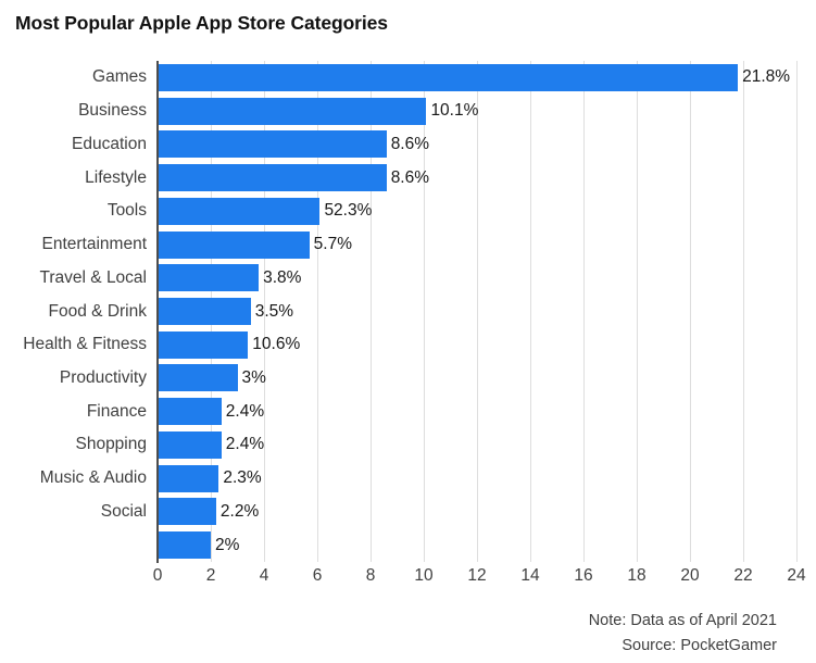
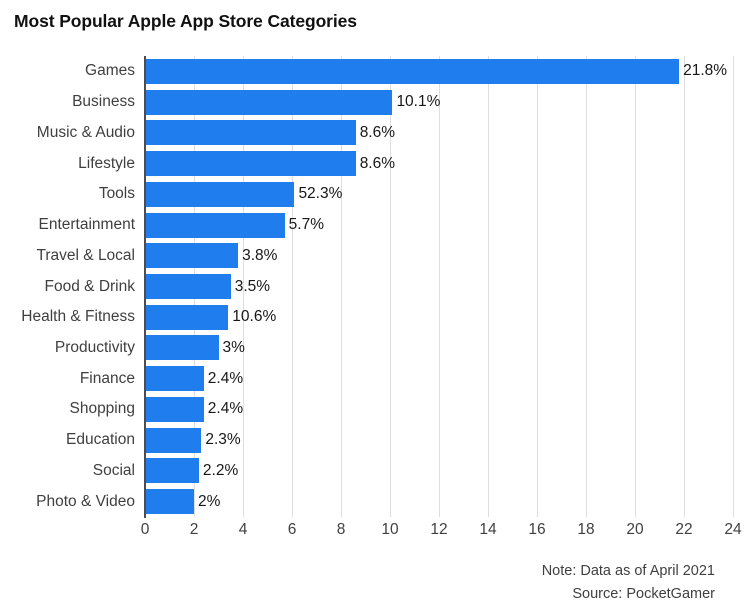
  Most Popular Apple App Store Categories
  Games
  Business
- Education
+ Music & Audio
  Lifestyle
  Tools
  Entertainment
  Travel & Local
  Food & Drink
  Health & Fitness
  Productivity
  Finance
  Shopping
- Music & Audio
+ Education
  Social
+ Photo & Video
  21.8%
  10.1%
  8.6%
  8.6%
  52.3%
  5.7%
  3.8%
  3.5%
  10.6%
  3%
  2.4%
  2.4%
  2.3%
  2.2%
  2%
  0
  2
  4
  6
  8
  10
  12
  14
  16
  18
  20
  22
  24
  Note: Data as of April 2021
  Source: PocketGamer
